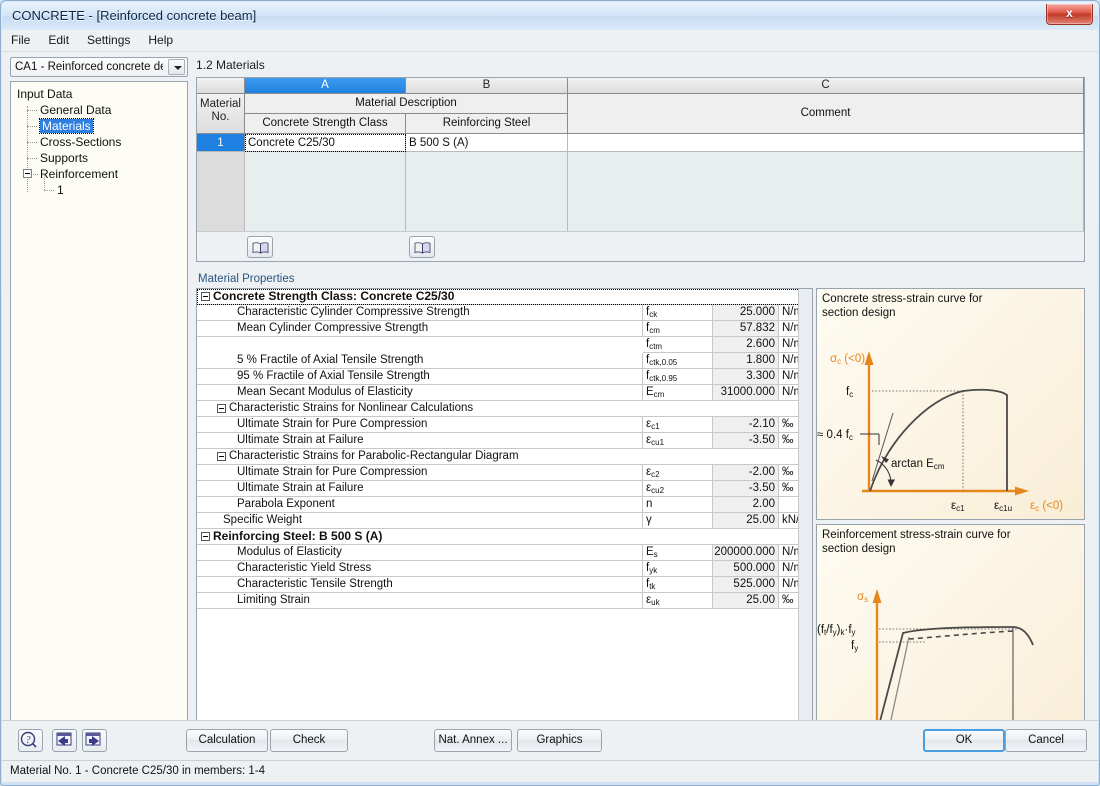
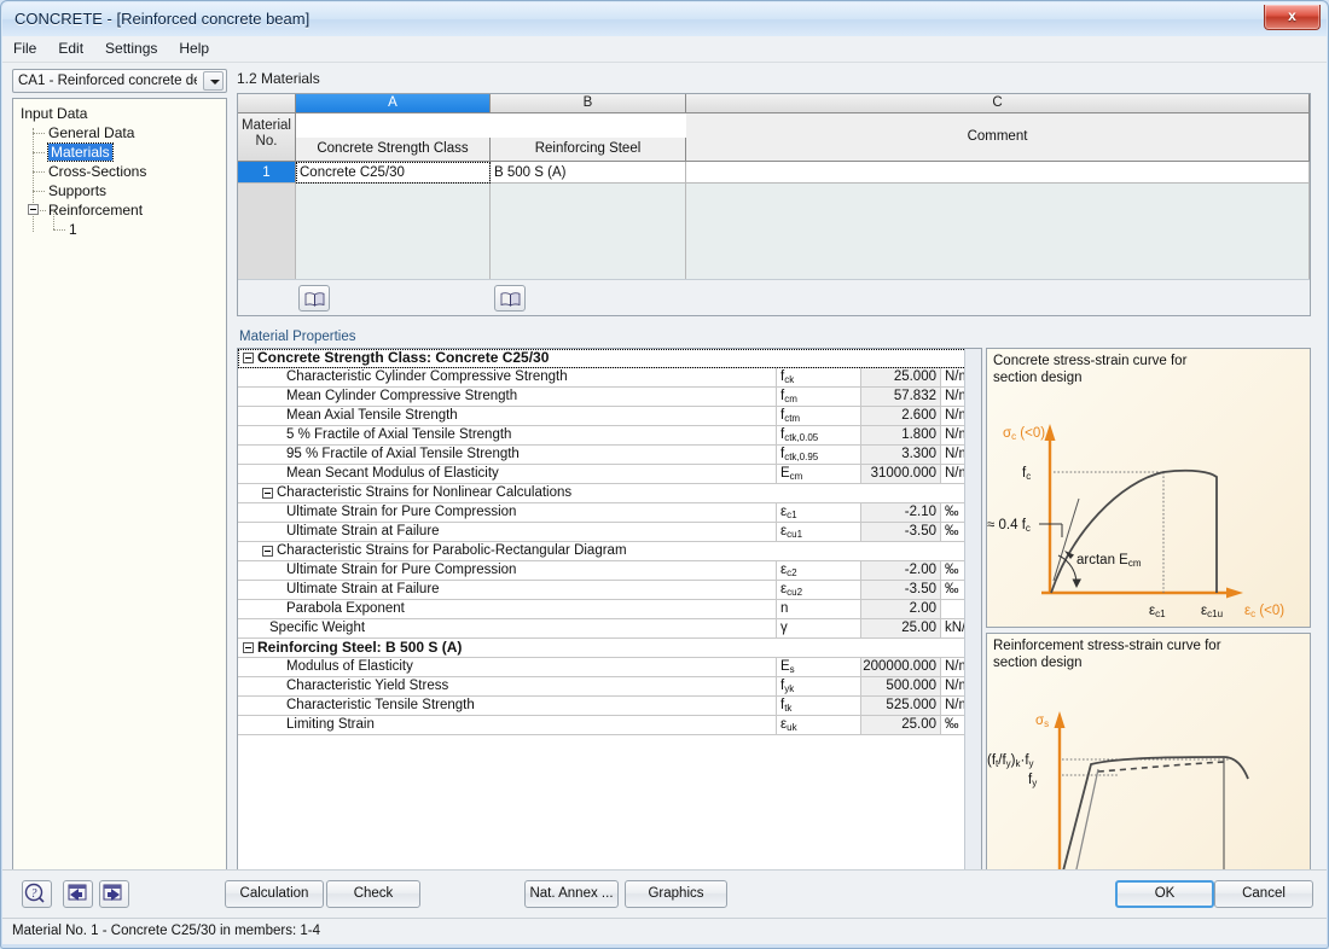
  CONCRETE - [Reinforced concrete beam]
  x
  File Edit Settings Help
  CA1 - Reinforced concrete d
  Input Data
  General Data
  Materials
  Cross-Sections
  Supports
  Reinforcement
  1
  1.2 Materials
  A
  B
  C
  Material
  No.
- Material Description
  Comment
  Concrete Strength Class
  Reinforcing Steel
  1
  Concrete C25/30
  B 500 S (A)
  Material Properties
  Concrete Strength Class: Concrete C25/30
  Characteristic Cylinder Compressive Strength
  fck
  25.000
  Mean Cylinder Compressive Strength
  fcm
  57.832
+ Mean Axial Tensile Strength
  fctm
  2.600
  5 % Fractile of Axial Tensile Strength
  fctk,0.05
  1.800
  95 % Fractile of Axial Tensile Strength
  fctk,0.95
  3.300
  Mean Secant Modulus of Elasticity
  Ecm
  31000.000
  Characteristic Strains for Nonlinear Calculations
  Ultimate Strain for Pure Compression
  εc1
  -2.10
  ‰
  Ultimate Strain at Failure
  εcu1
  -3.50
  ‰
  Characteristic Strains for Parabolic-Rectangular Diagram
  Ultimate Strain for Pure Compression
  εc2
  -2.00
  ‰
  Ultimate Strain at Failure
  εcu2
  -3.50
  ‰
  Parabola Exponent
  n
  2.00
  Specific Weight
  γ
  25.00
  Reinforcing Steel: B 500 S (A)
  Modulus of Elasticity
  Es
  200000.000
  Characteristic Yield Stress
  fyk
  500.000
  Characteristic Tensile Strength
  ftk
  525.000
  Limiting Strain
  εuk
  25.00
  ‰
  Concrete stress-strain curve for
  section design
  σc (<0)
  fc
  ≈ 0.4 fc
  arctan Ecm
  εc1
  εc1u
  εc (<0)
  Reinforcement stress-strain curve for
  section design
  σs
  (ft/fy)k·fy
  fy
  ?
  Calculation
  Check
  Nat. Annex ...
  Graphics
  OK
  Cancel
  Material No. 1 - Concrete C25/30 in members: 1-4
